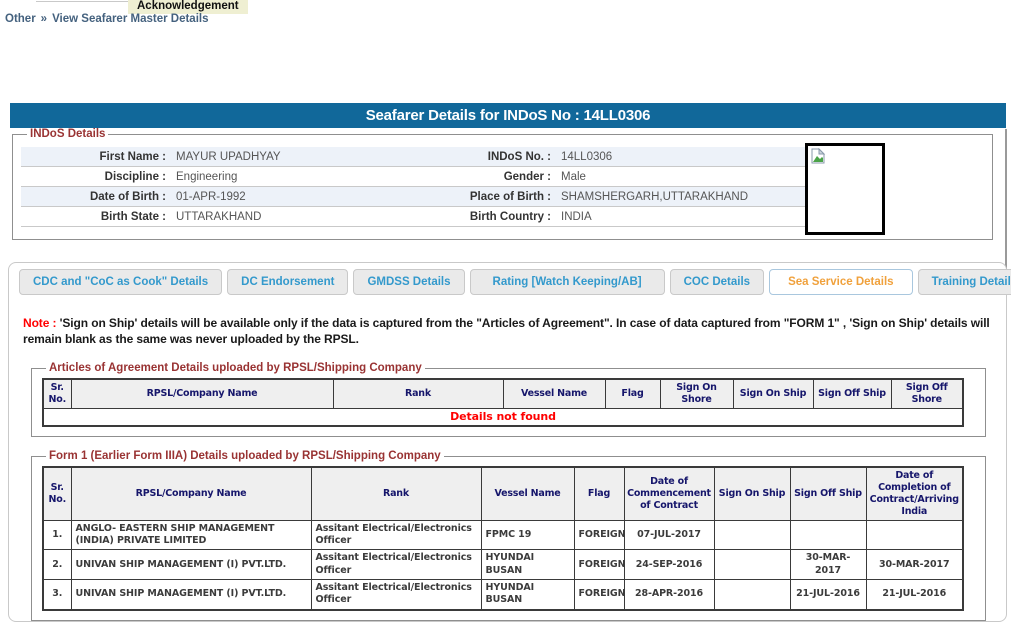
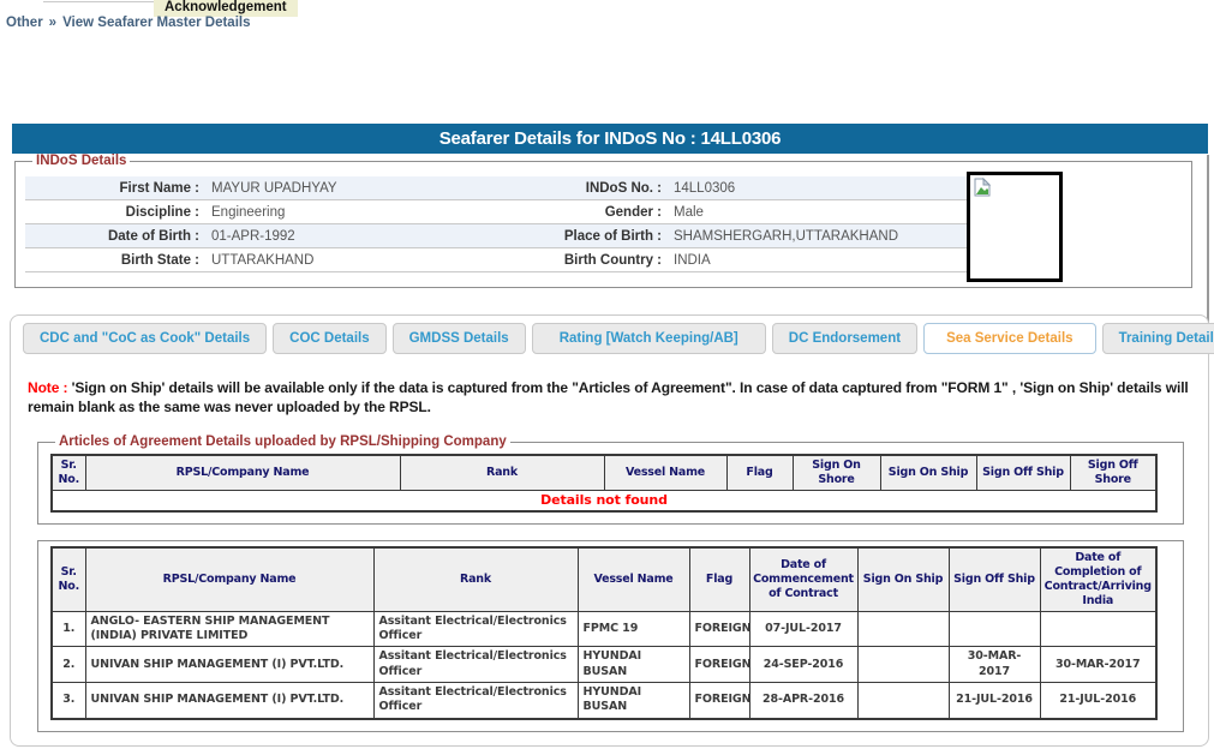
  Acknowledgement
  Other » View Seafarer Master Details
  Seafarer Details for INDoS No : 14LL0306
  INDoS Details
  First Name :
  MAYUR UPADHYAY
  INDoS No. :
  14LL0306
  Discipline :
  Engineering
  Gender :
  Male
  Date of Birth :
  01-APR-1992
  Place of Birth :
  SHAMSHERGARH,UTTARAKHAND
  Birth State :
  UTTARAKHAND
  Birth Country :
  INDIA
  CDC and "CoC as Cook" Details
- DC Endorsement
+ COC Details
  GMDSS Details
  Rating [Watch Keeping/AB]
- COC Details
+ DC Endorsement
  Sea Service Details
  Training Detail
  Note : 'Sign on Ship' details will be available only if the data is captured from the "Articles of Agreement". In case of data captured from "FORM 1" , 'Sign on Ship' details will remain blank as the same was never uploaded by the RPSL.
  Articles of Agreement Details uploaded by RPSL/Shipping Company
  Sr. No.	RPSL/Company Name	Rank	Vessel Name	Flag	Sign On Shore	Sign On Ship	Sign Off Ship	Sign Off Shore
  Details not found
- Form 1 (Earlier Form IIIA) Details uploaded by RPSL/Shipping Company
  Sr. No.	RPSL/Company Name	Rank	Vessel Name	Flag	Date of Commencement of Contract	Sign On Ship	Sign Off Ship	Date of Completion of Contract/Arriving India
  1.	ANGLO- EASTERN SHIP MANAGEMENT (INDIA) PRIVATE LIMITED	Assitant Electrical/Electronics Officer	FPMC 19	FOREIGN	07-JUL-2017
  2.	UNIVAN SHIP MANAGEMENT (I) PVT.LTD.	Assitant Electrical/Electronics Officer	HYUNDAI BUSAN	FOREIGN	24-SEP-2016		30-MAR-2017	30-MAR-2017
  3.	UNIVAN SHIP MANAGEMENT (I) PVT.LTD.	Assitant Electrical/Electronics Officer	HYUNDAI BUSAN	FOREIGN	28-APR-2016		21-JUL-2016	21-JUL-2016
